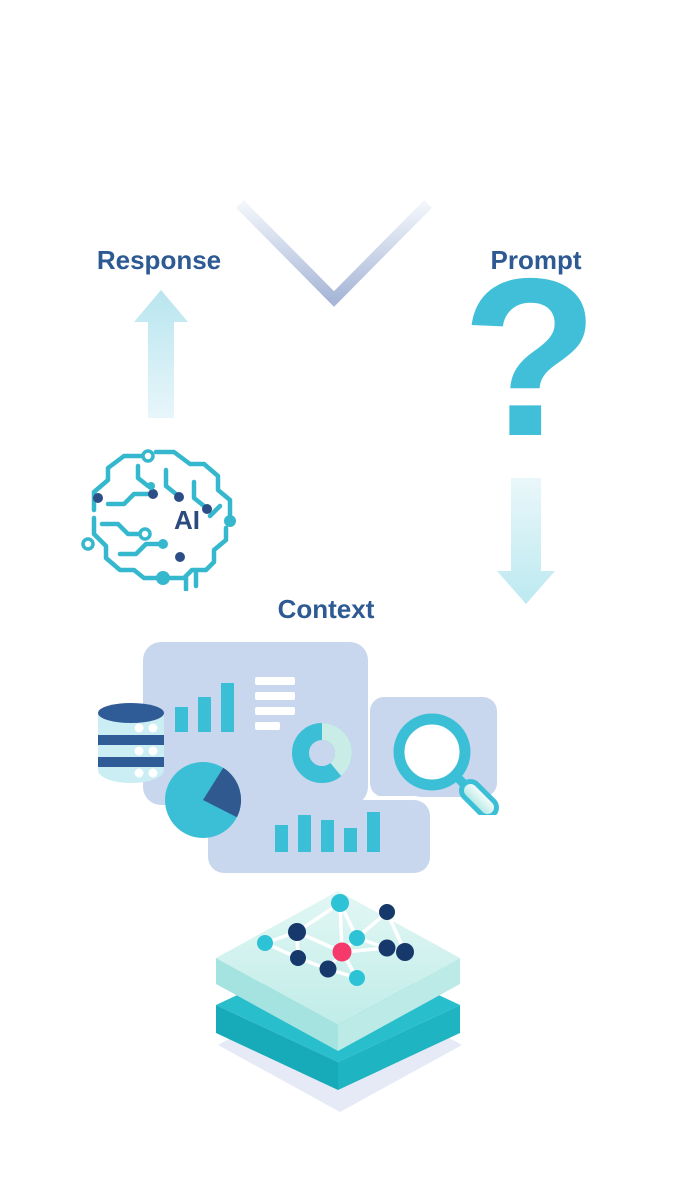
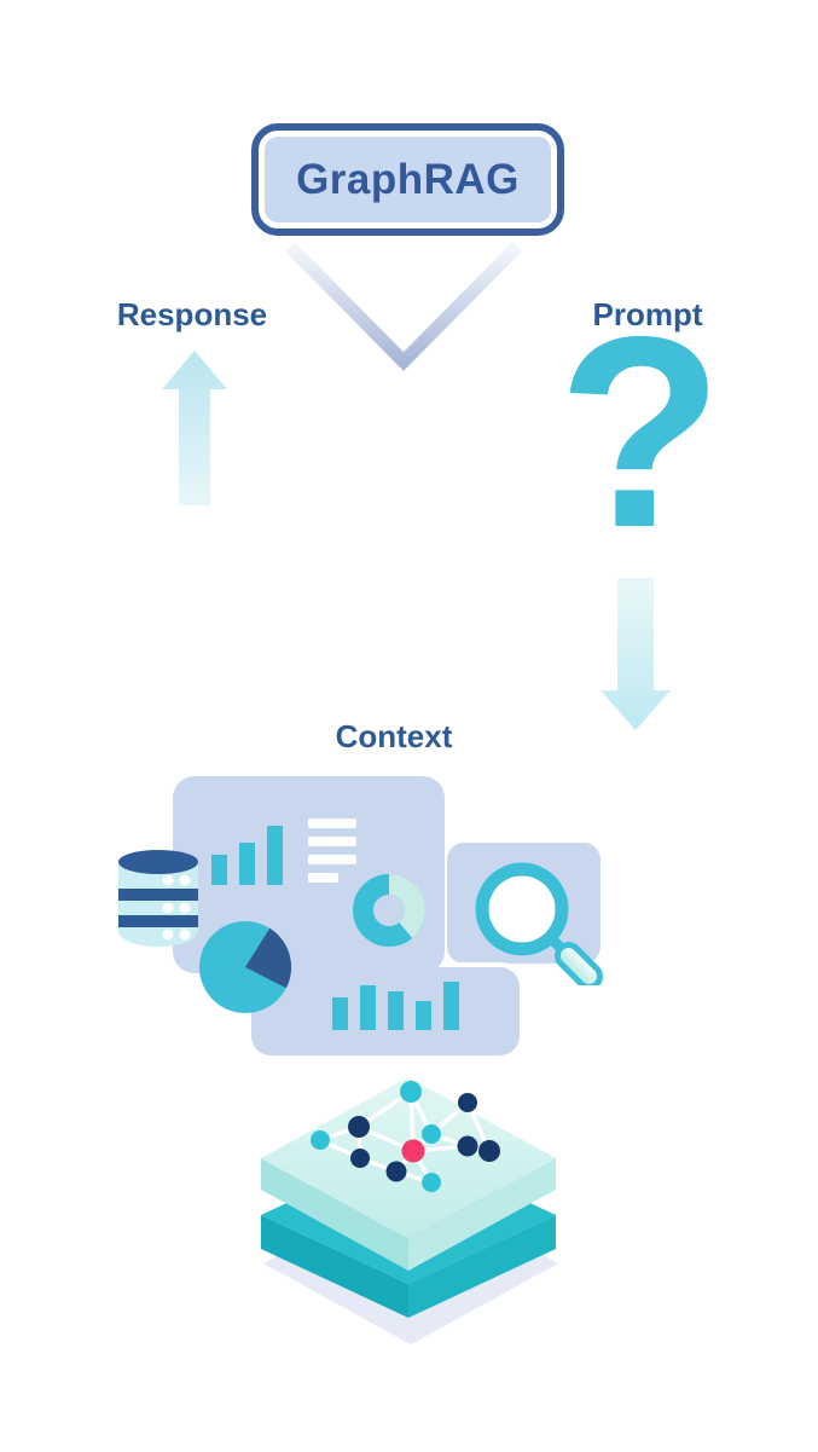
+ GraphRAG
  Response
  Prompt
  ?
- AI
  Context
